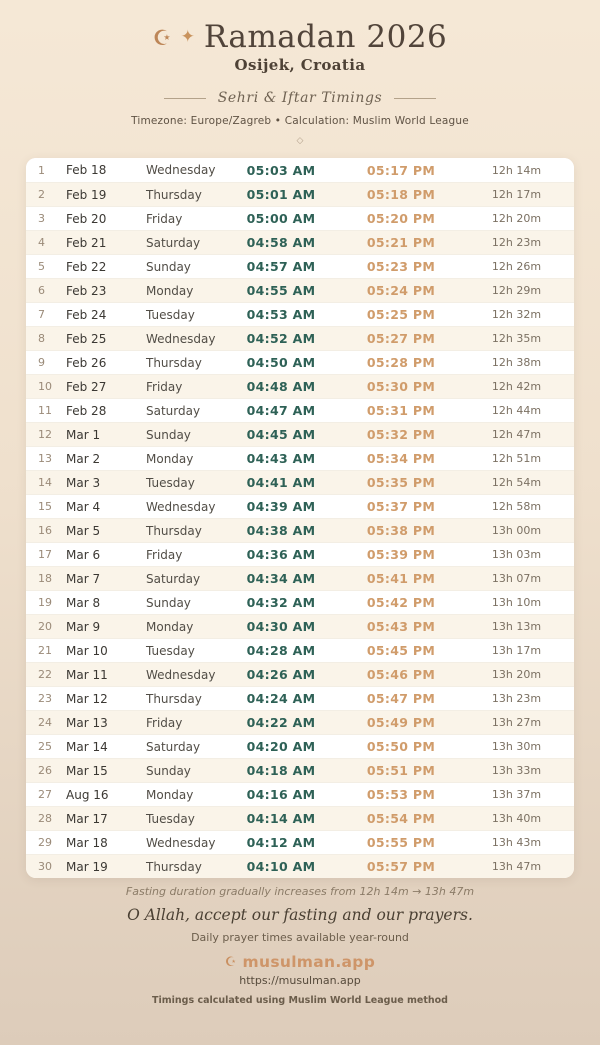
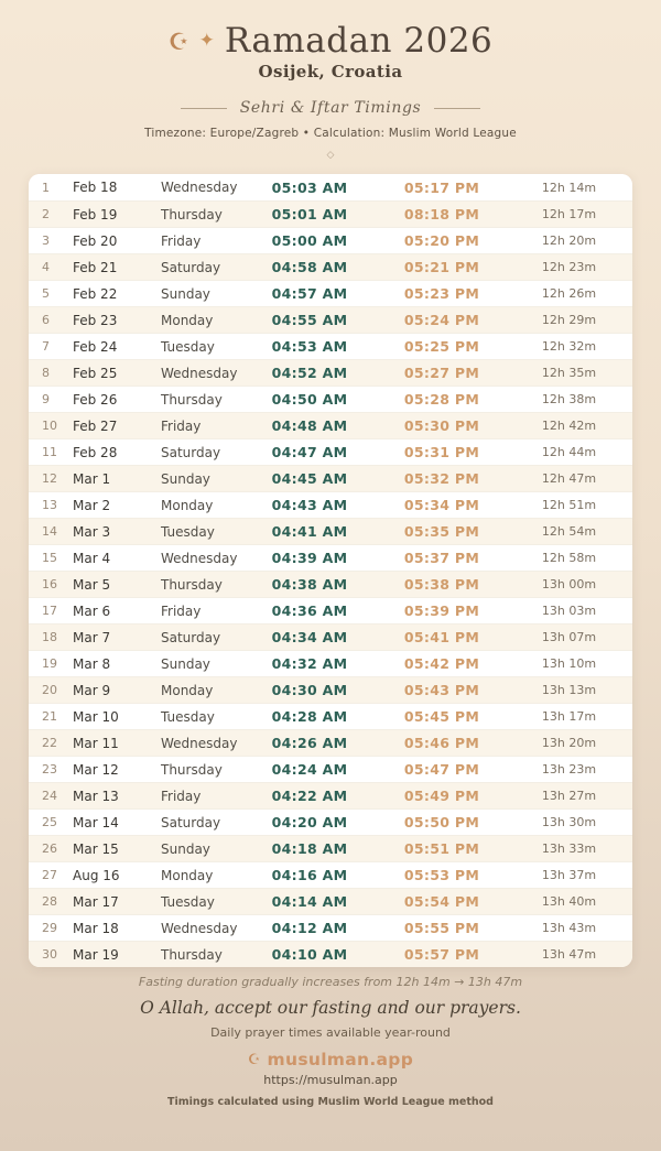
  ☪
  ✦
  Ramadan 2026
  Osijek, Croatia
  Sehri & Iftar Timings
  Timezone: Europe/Zagreb • Calculation: Muslim World League
  ◇
  1
  Feb 18
  Wednesday
  05:03 AM
  05:17 PM
  12h 14m
  2
  Feb 19
  Thursday
  05:01 AM
- 05:18 PM
+ 08:18 PM
  12h 17m
  3
  Feb 20
  Friday
  05:00 AM
  05:20 PM
  12h 20m
  4
  Feb 21
  Saturday
  04:58 AM
  05:21 PM
  12h 23m
  5
  Feb 22
  Sunday
  04:57 AM
  05:23 PM
  12h 26m
  6
  Feb 23
  Monday
  04:55 AM
  05:24 PM
  12h 29m
  7
  Feb 24
  Tuesday
  04:53 AM
  05:25 PM
  12h 32m
  8
  Feb 25
  Wednesday
  04:52 AM
  05:27 PM
  12h 35m
  9
  Feb 26
  Thursday
  04:50 AM
  05:28 PM
  12h 38m
  10
  Feb 27
  Friday
  04:48 AM
  05:30 PM
  12h 42m
  11
  Feb 28
  Saturday
  04:47 AM
  05:31 PM
  12h 44m
  12
  Mar 1
  Sunday
  04:45 AM
  05:32 PM
  12h 47m
  13
  Mar 2
  Monday
  04:43 AM
  05:34 PM
  12h 51m
  14
  Mar 3
  Tuesday
  04:41 AM
  05:35 PM
  12h 54m
  15
  Mar 4
  Wednesday
  04:39 AM
  05:37 PM
  12h 58m
  16
  Mar 5
  Thursday
  04:38 AM
  05:38 PM
  13h 00m
  17
  Mar 6
  Friday
  04:36 AM
  05:39 PM
  13h 03m
  18
  Mar 7
  Saturday
  04:34 AM
  05:41 PM
  13h 07m
  19
  Mar 8
  Sunday
  04:32 AM
  05:42 PM
  13h 10m
  20
  Mar 9
  Monday
  04:30 AM
  05:43 PM
  13h 13m
  21
  Mar 10
  Tuesday
  04:28 AM
  05:45 PM
  13h 17m
  22
  Mar 11
  Wednesday
  04:26 AM
  05:46 PM
  13h 20m
  23
  Mar 12
  Thursday
  04:24 AM
  05:47 PM
  13h 23m
  24
  Mar 13
  Friday
  04:22 AM
  05:49 PM
  13h 27m
  25
  Mar 14
  Saturday
  04:20 AM
  05:50 PM
  13h 30m
  26
  Mar 15
  Sunday
  04:18 AM
  05:51 PM
  13h 33m
  27
  Aug 16
  Monday
  04:16 AM
  05:53 PM
  13h 37m
  28
  Mar 17
  Tuesday
  04:14 AM
  05:54 PM
  13h 40m
  29
  Mar 18
  Wednesday
  04:12 AM
  05:55 PM
  13h 43m
  30
  Mar 19
  Thursday
  04:10 AM
  05:57 PM
  13h 47m
  Fasting duration gradually increases from 12h 14m → 13h 47m
  O Allah, accept our fasting and our prayers.
  Daily prayer times available year-round
  ☪
  musulman.app
  https://musulman.app
  Timings calculated using Muslim World League method
